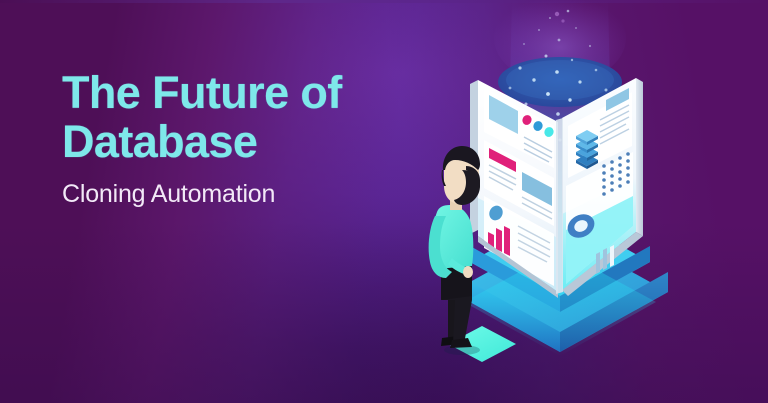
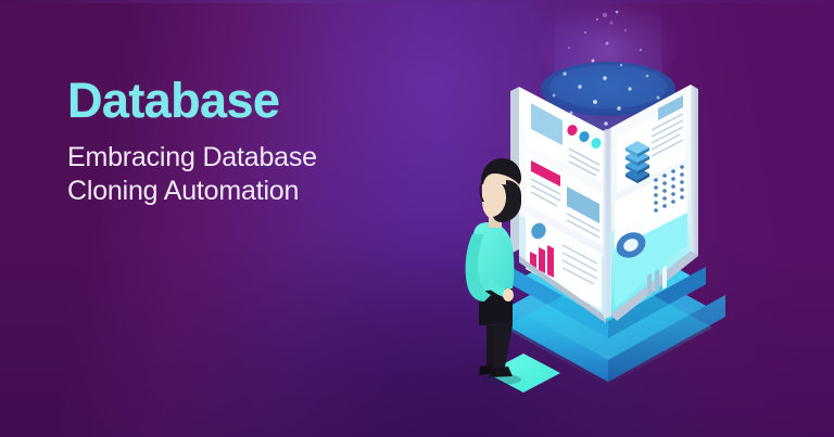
- The Future of
  Database
+ Embracing Database
  Cloning Automation
